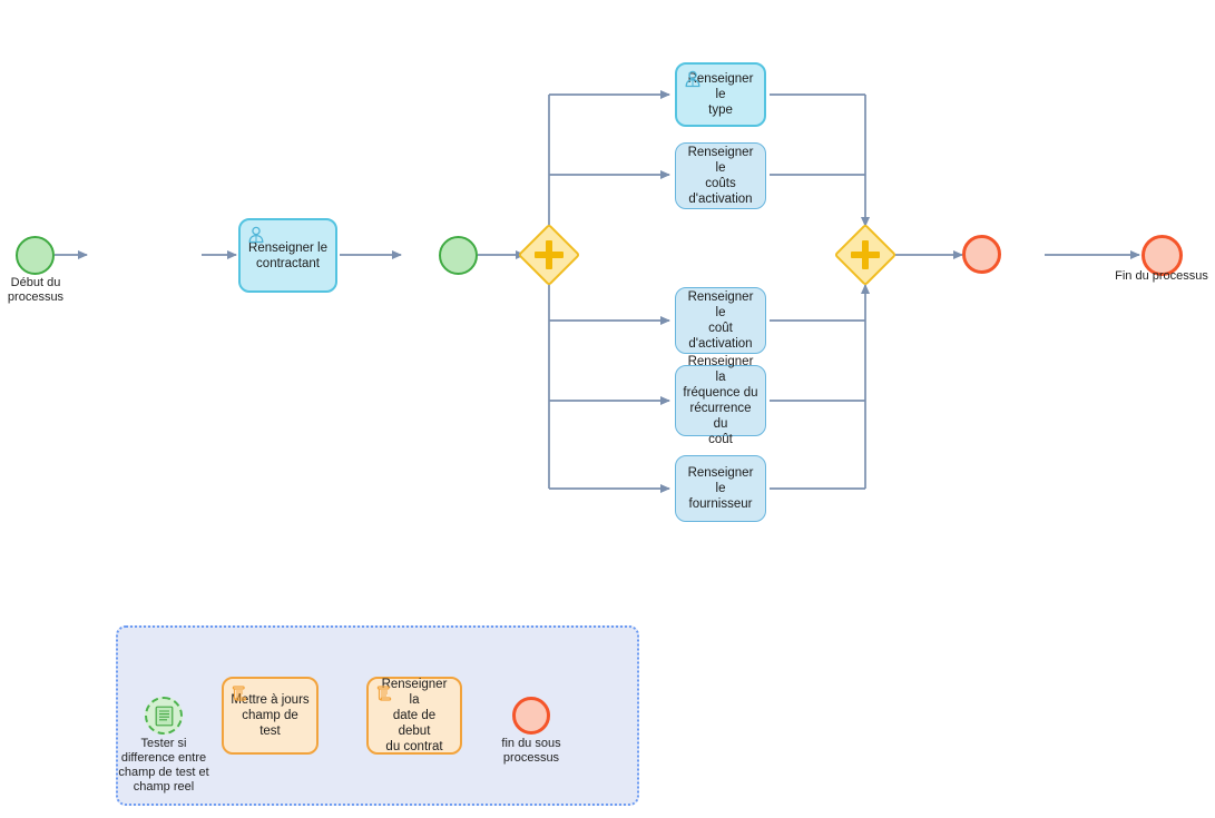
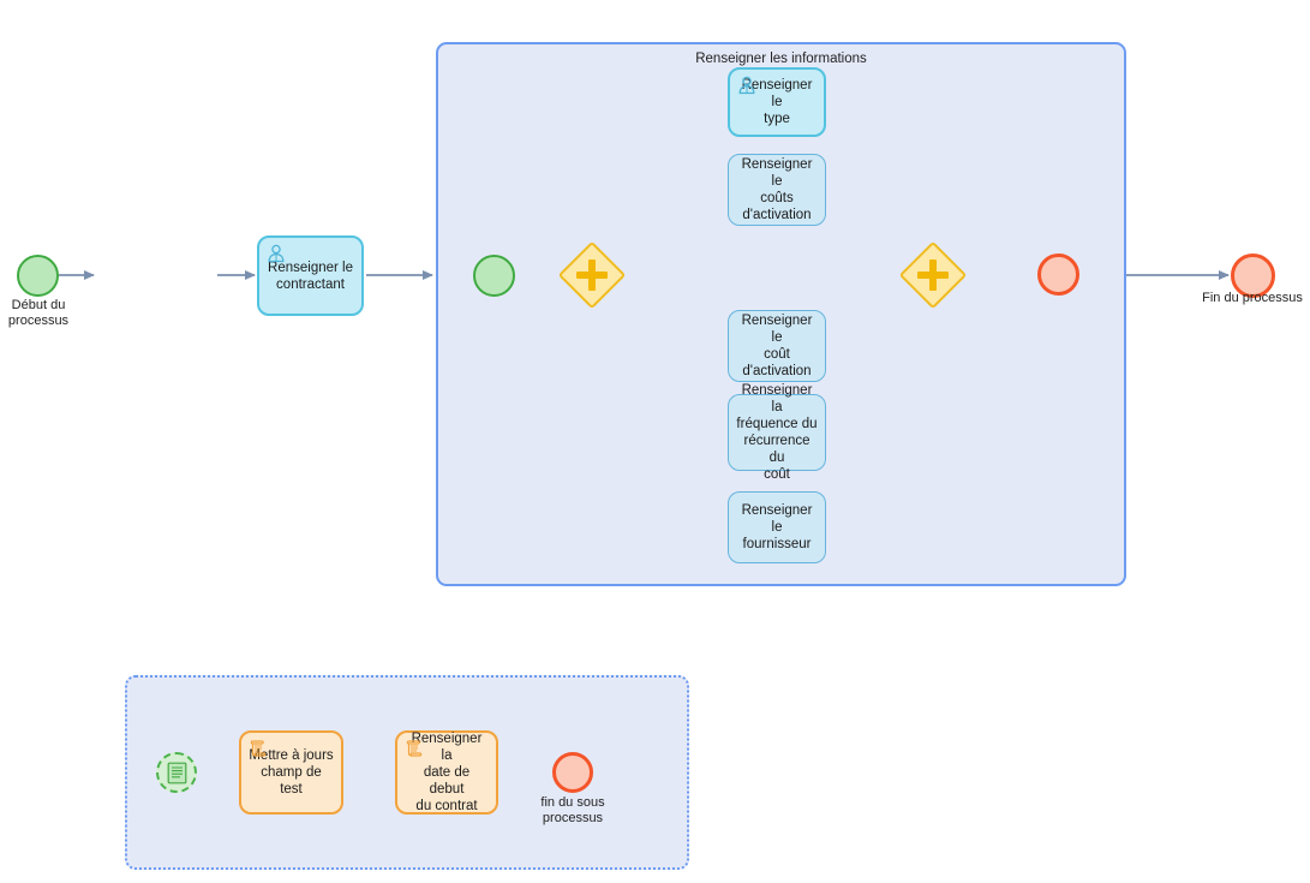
  Début du
  processus
  Renseigner le
  contractant
  Fin du processus
+ Renseigner les informations
  enseigner le
  type
  Renseigner le
  coûts
  d'activation
  Renseigner le
  coût d'activation
  Renseigner la
  fréquence du
  récurrence du
  coût
  Renseigner le
  fournisseur
- Tester si
- difference entre
- champ de test et
- champ reel
  ttre à jours
  champ de test
  Renseigner la
  date de debut
  du contrat
  fin du sous
  processus
